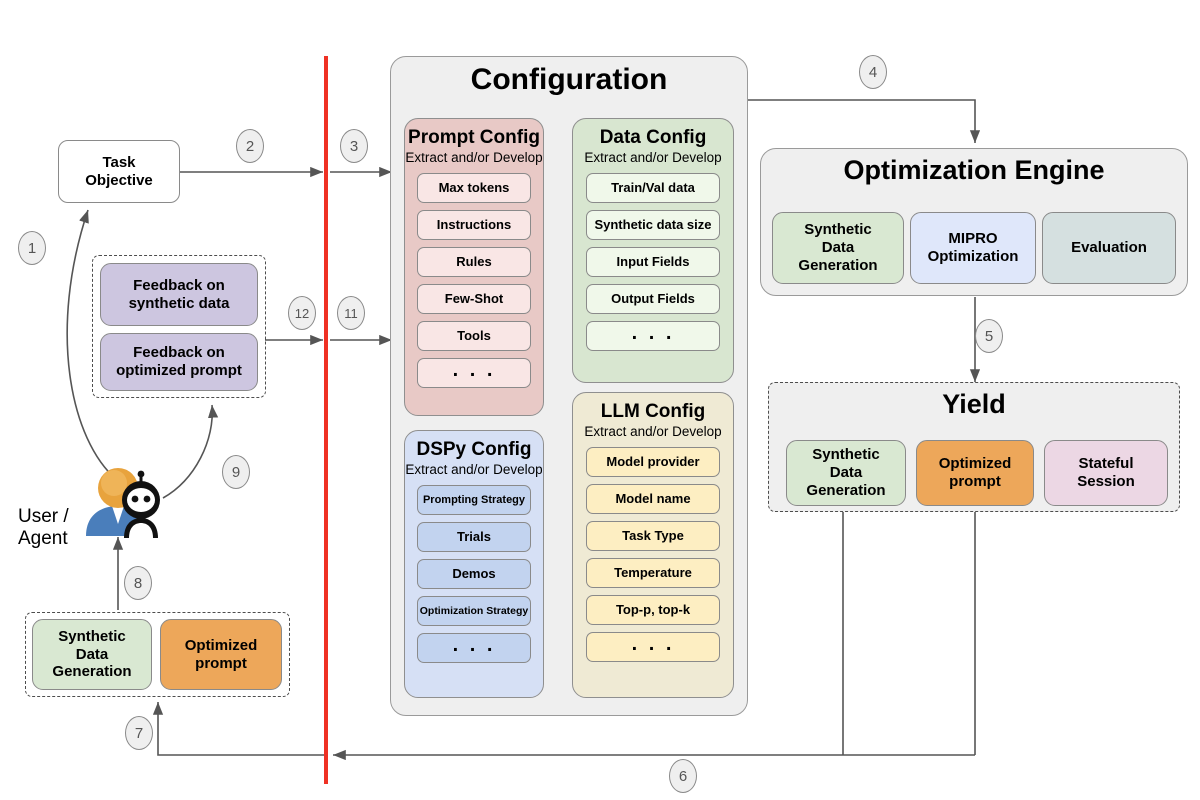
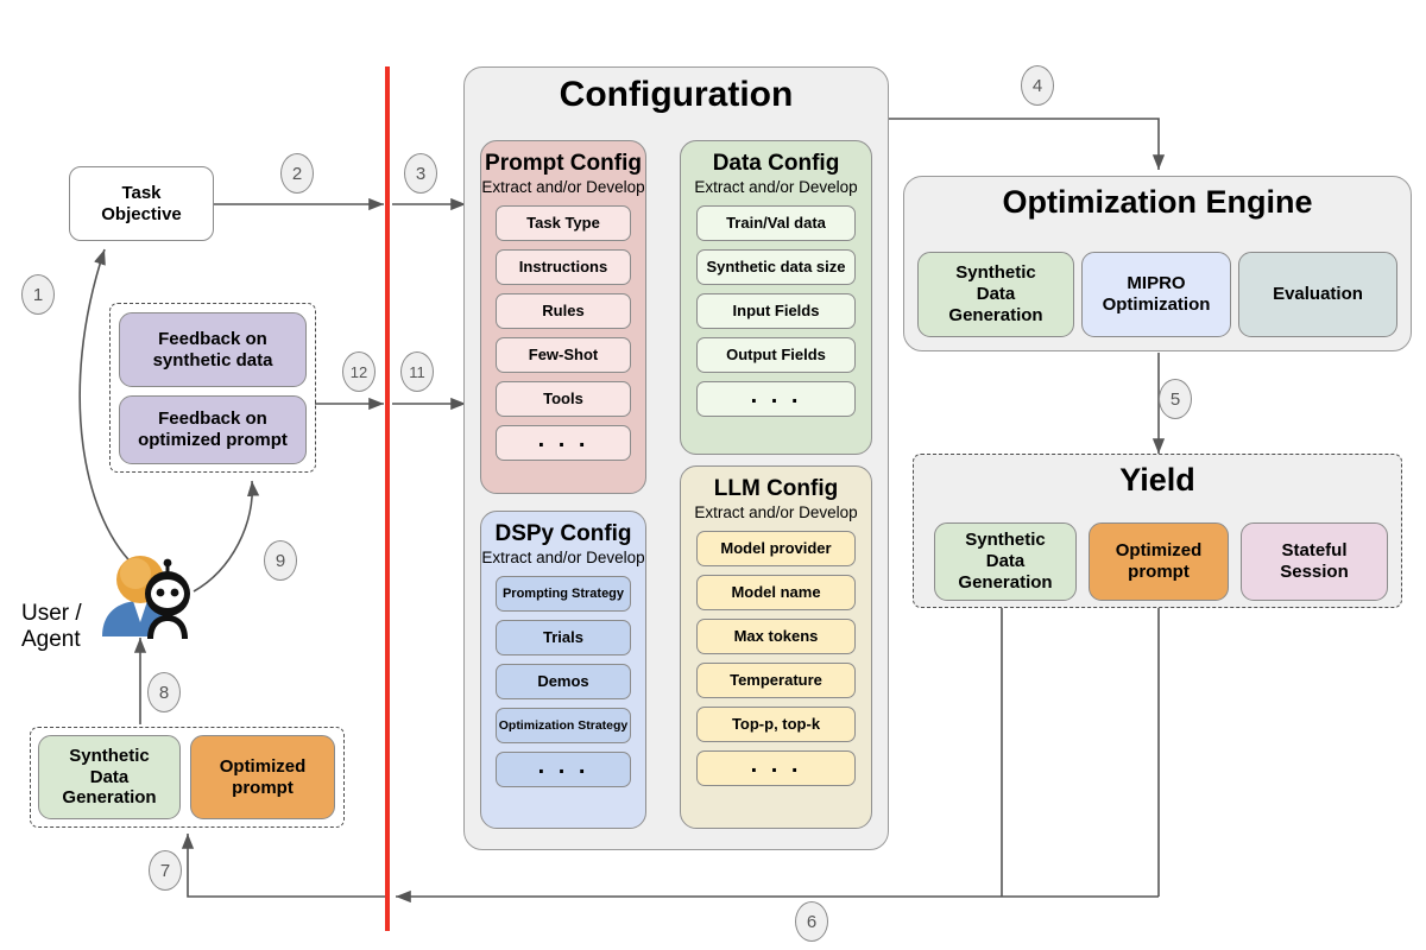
  Task
  Objective
  Feedback on
  synthetic data
  Feedback on
  optimized prompt
  User /
  Agent
  Synthetic
  Data
  Generation
  Optimized
  prompt
  Configuration
  Prompt Config
  Extract and/or Develop
- Max tokens
+ Task Type
  Instructions
  Rules
  Few-Shot
  Tools
  . . .
  Data Config
  Extract and/or Develop
  Train/Val data
  Synthetic data size
  Input Fields
  Output Fields
  . . .
  DSPy Config
  Extract and/or Develop
  Prompting Strategy
  Trials
  Demos
  Optimization Strategy
  . . .
  LLM Config
  Extract and/or Develop
  Model provider
  Model name
- Task Type
+ Max tokens
  Temperature
  Top-p, top-k
  . . .
  Optimization Engine
  Synthetic
  Data
  Generation
  MIPRO
  Optimization
  Evaluation
  Yield
  Synthetic
  Data
  Generation
  Optimized
  prompt
  Stateful
  Session
  1
  2
  3
  4
  5
  6
  7
  8
  9
  12
  11
